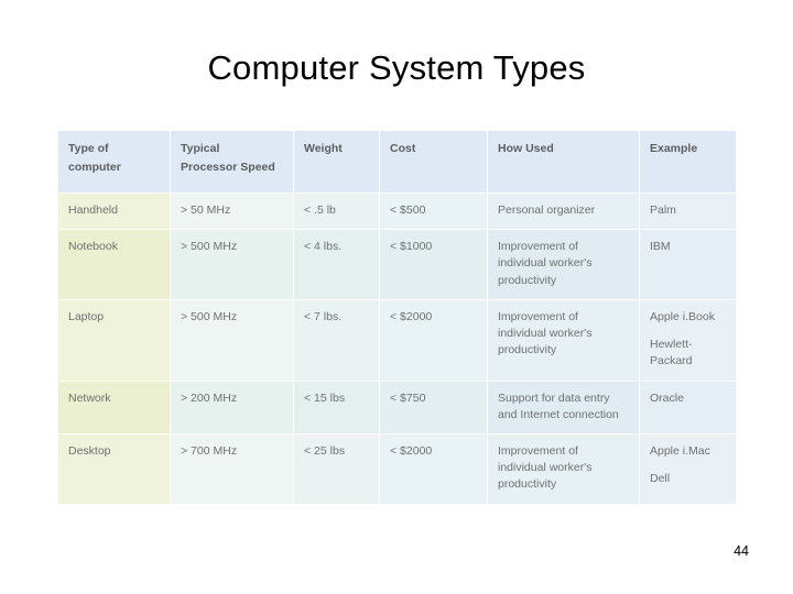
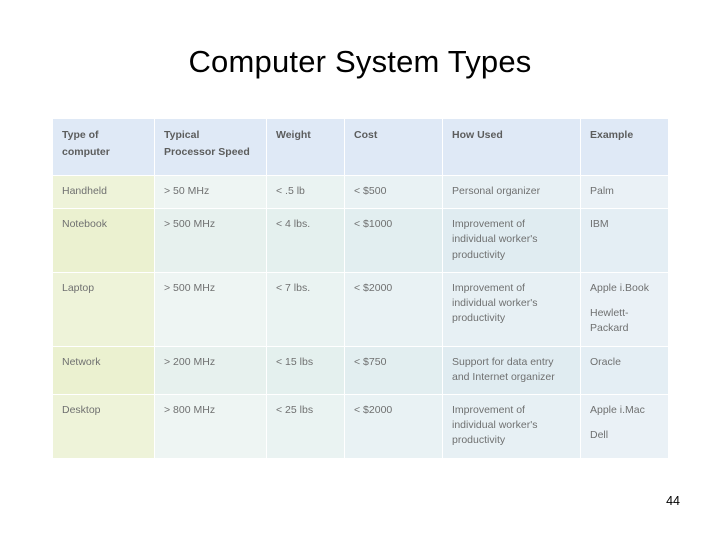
  Computer System Types
  Type of computer	Typical Processor Speed	Weight	Cost	How Used	Example
  Handheld	> 50 MHz	< .5 lb	< $500	Personal organizer	Palm
  Notebook	> 500 MHz	< 4 lbs.	< $1000	Improvement of individual worker's productivity	IBM
  Laptop	> 500 MHz	< 7 lbs.	< $2000	Improvement of individual worker's productivity	Apple i.Book Hewlett-Packard
- Network	> 200 MHz	< 15 lbs	< $750	Support for data entry and Internet connection	Oracle
+ Network	> 200 MHz	< 15 lbs	< $750	Support for data entry and Internet organizer	Oracle
- Desktop	> 700 MHz	< 25 lbs	< $2000	Improvement of individual worker's productivity	Apple i.Mac Dell
+ Desktop	> 800 MHz	< 25 lbs	< $2000	Improvement of individual worker's productivity	Apple i.Mac Dell
  44
